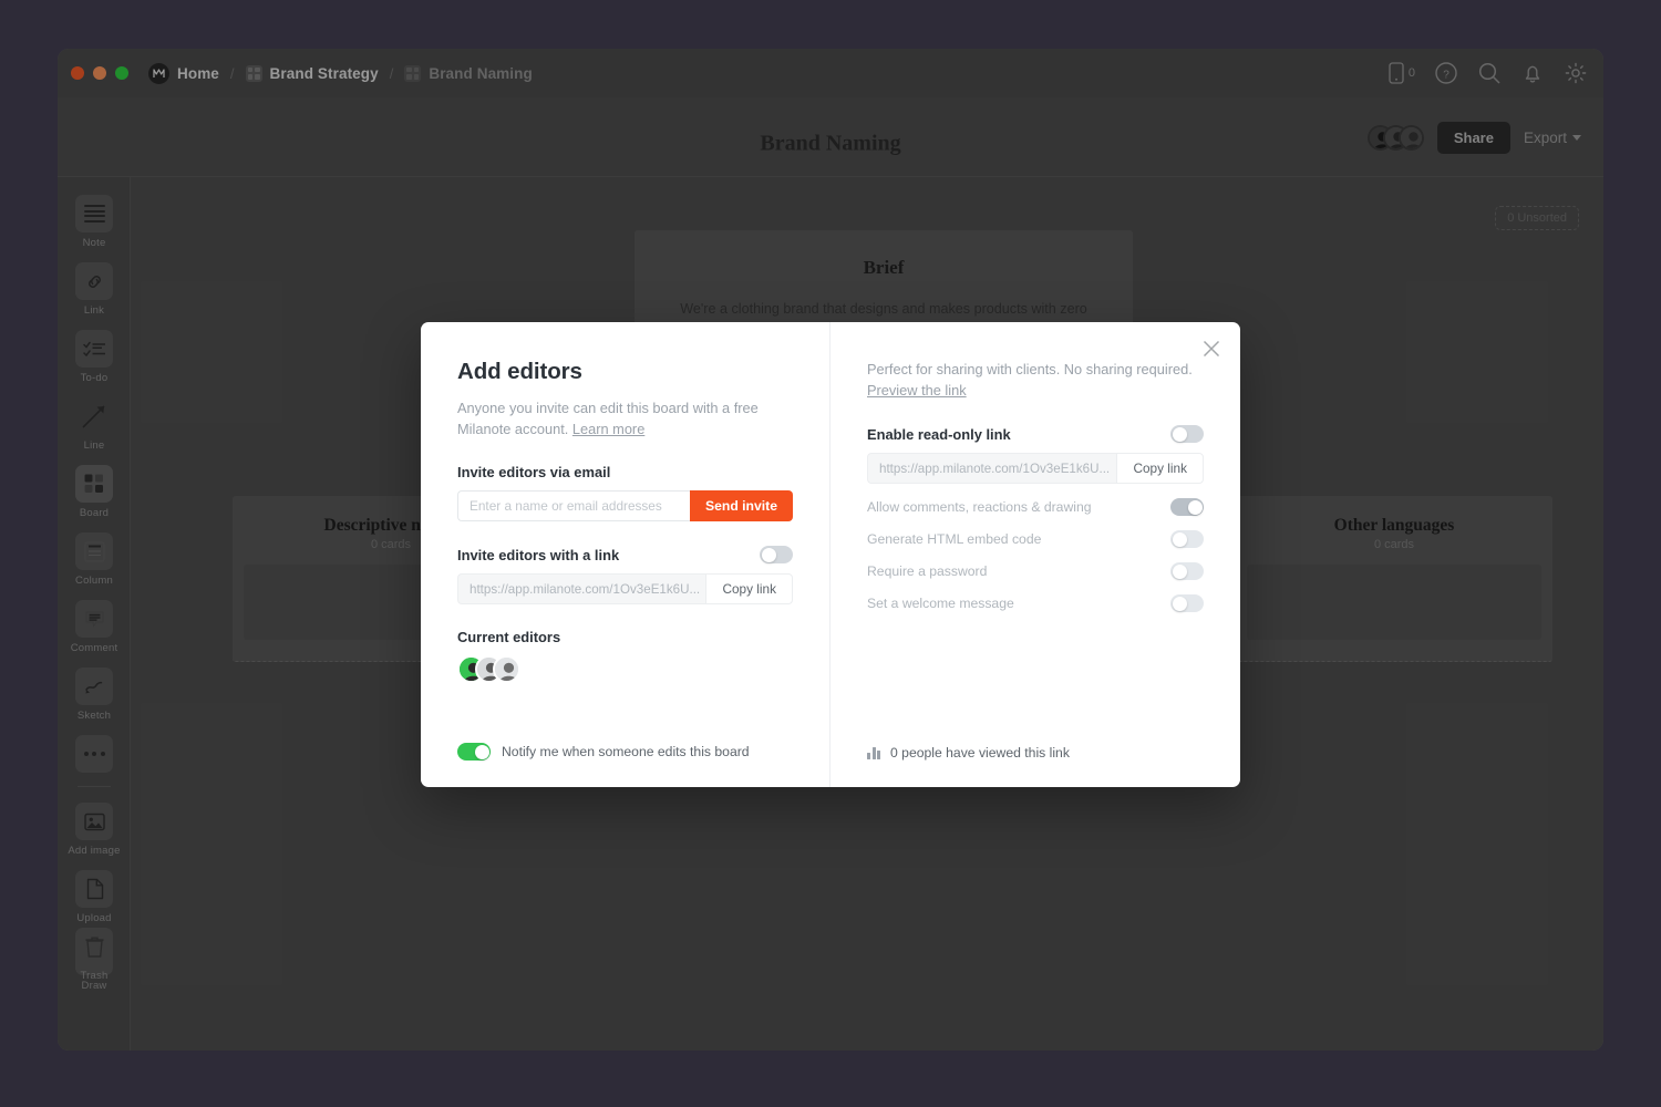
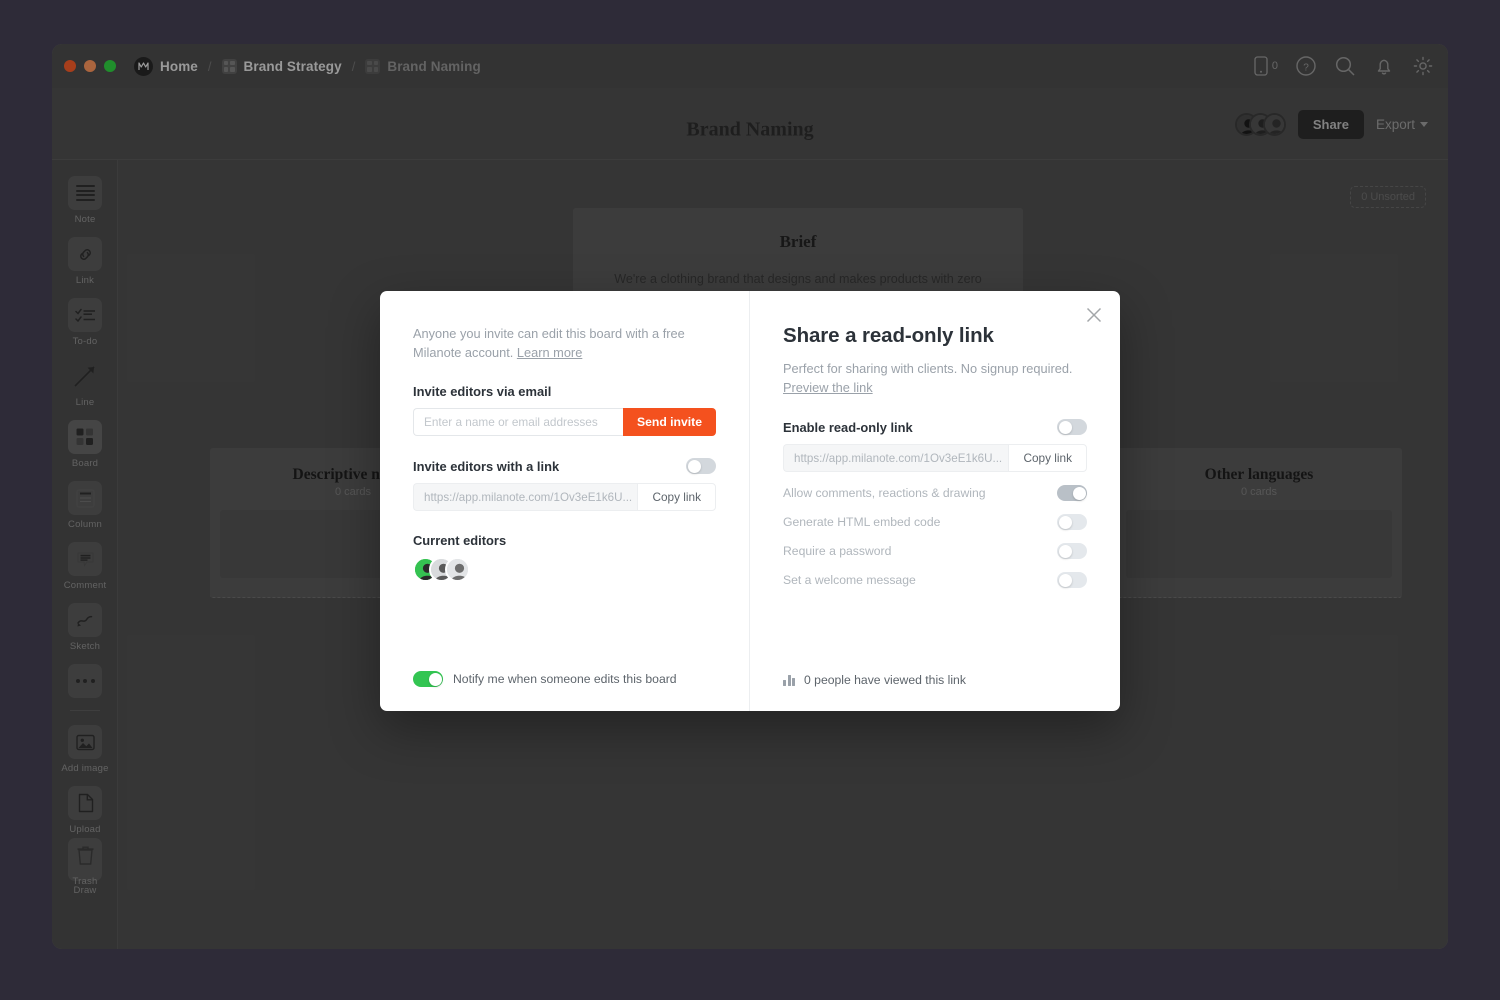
  Home
  /
  Brand Strategy
  /
  Brand Naming
  0
  ?
  Share
  Export
  Note
  Link
  To-do
  Line
  Board
  Column
  Comment
  Sketch
  Add image
  Upload
  Draw
  Trash
  Brief
  Descriptive n
  0 cards
  Other languages
  0 cards
- Add editors
  Anyone you invite can edit this board with a free Milanote account. Learn more
  Invite editors via email
  Enter a name or email addresses
  Send invite
  Invite editors with a link
  https://app.milanote.com/1Ov3eE1k6U...
  Copy link
  Current editors
  Notify me when someone edits this board
+ Share a read-only link
- Perfect for sharing with clients. No sharing required.
+ Perfect for sharing with clients. No signup required.
  Preview the link
  Enable read-only link
  https://app.milanote.com/1Ov3eE1k6U...
  Copy link
  Allow comments, reactions & drawing
  Generate HTML embed code
  Require a password
  Set a welcome message
  0 people have viewed this link
